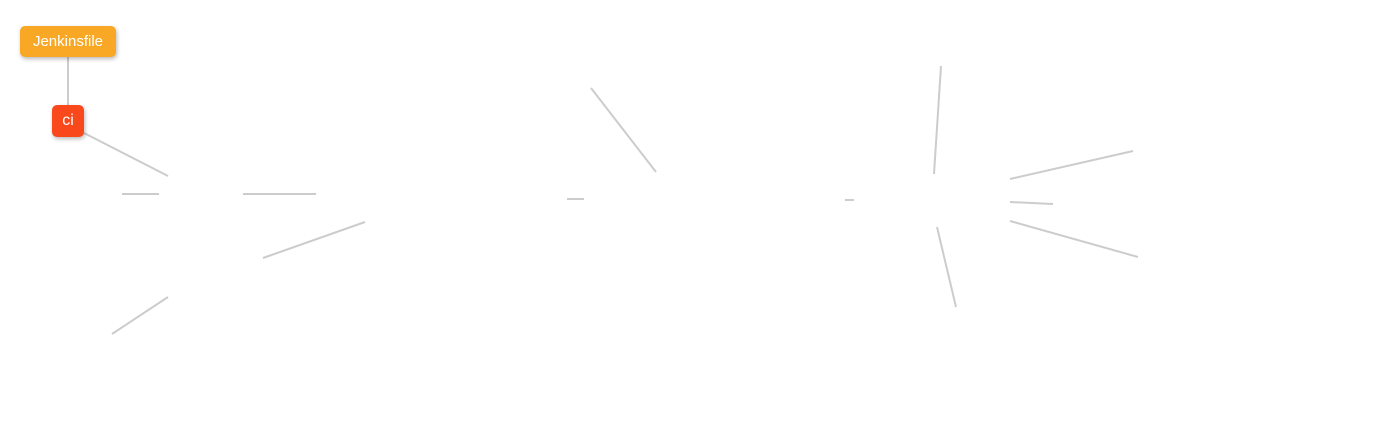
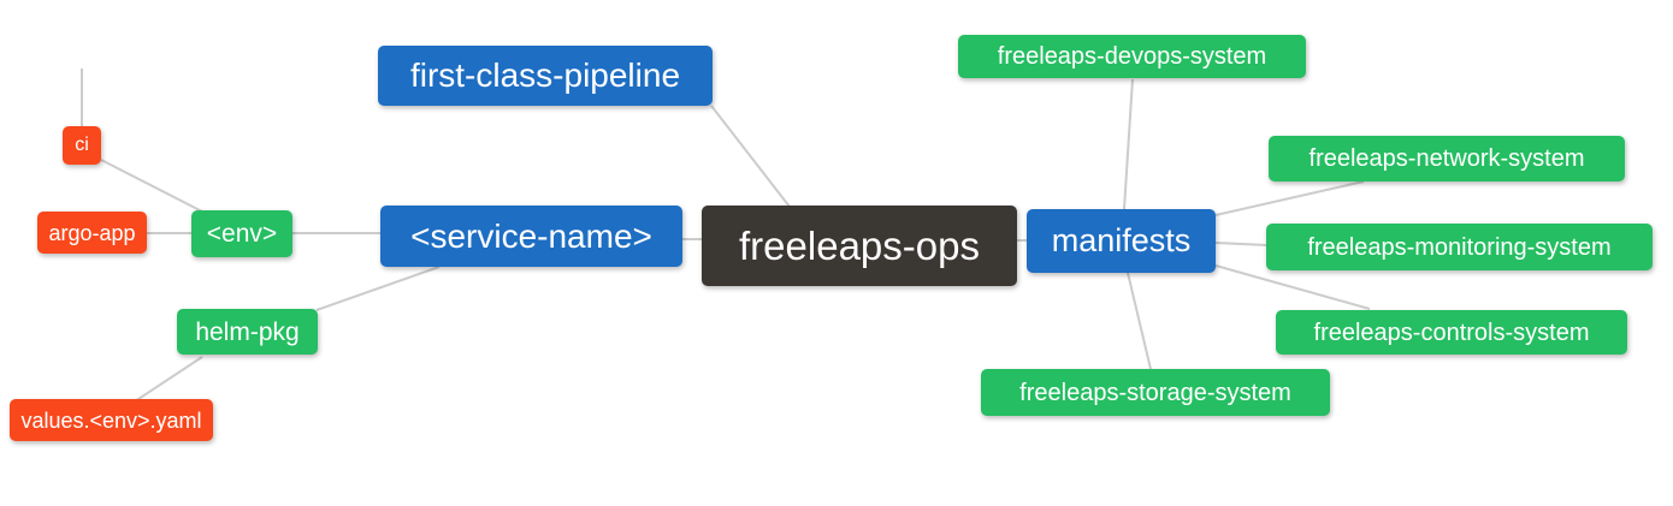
- Jenkinsfile
  ci
+ argo-app
+ <env>
+ helm-pkg
+ values.<env>.yaml
+ first-class-pipeline
+ <service-name>
+ freeleaps-ops
+ manifests
+ freeleaps-devops-system
+ freeleaps-network-system
+ freeleaps-monitoring-system
+ freeleaps-controls-system
+ freeleaps-storage-system
